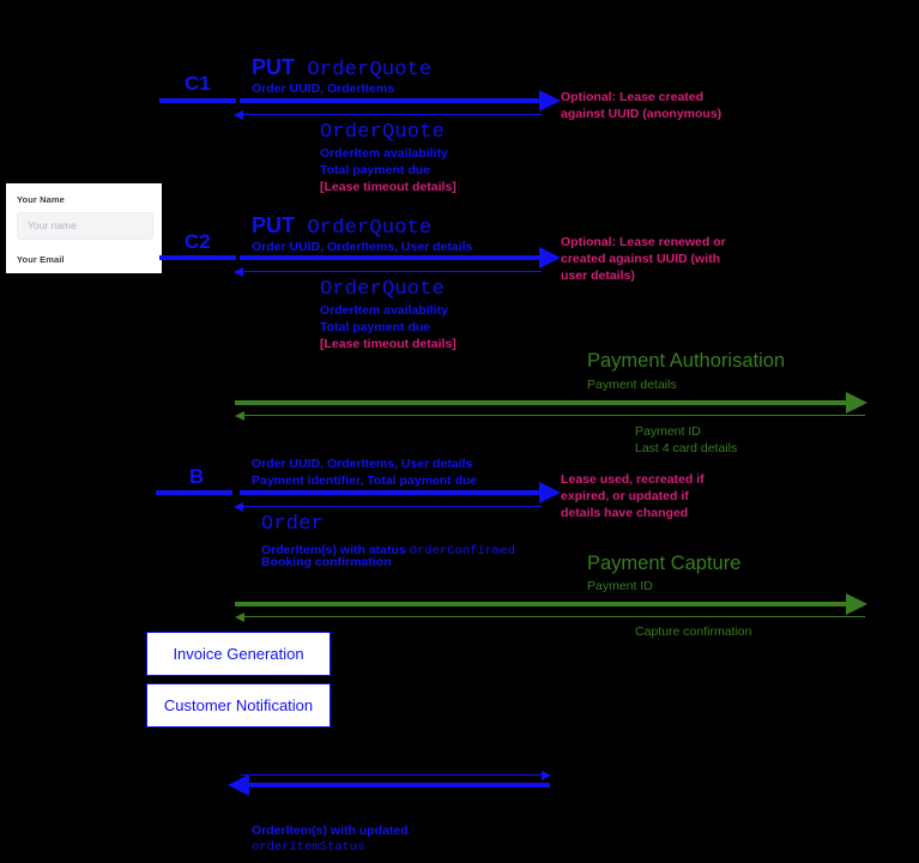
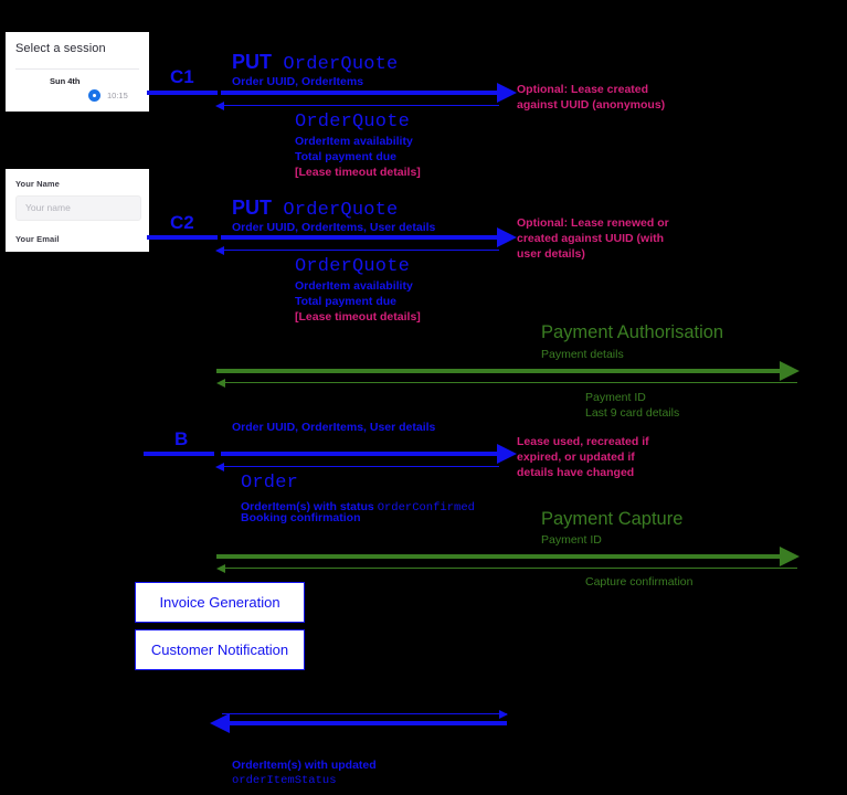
+ Select a session
+ Sun 4th
+ 10:15
  Your Name
  Your name
  Your Email
  C1
  PUT OrderQuote
  Order UUID, OrderItems
  OrderQuote
  OrderItem availability
  Total payment due
  [Lease timeout details]
  Optional: Lease created
  against UUID (anonymous)
  C2
  PUT OrderQuote
  Order UUID, OrderItems, User details
  OrderQuote
  OrderItem availability
  Total payment due
  [Lease timeout details]
  Optional: Lease renewed or
  created against UUID (with
  user details)
  Payment Authorisation
  Payment details
  Payment ID
- Last 4 card details
+ Last 9 card details
  B
  Order UUID, OrderItems, User details
- Payment identifier, Total payment due
  Order
  OrderItem(s) with status OrderConfirmed
  Booking confirmation
  Lease used, recreated if
  expired, or updated if
  details have changed
  Payment Capture
  Payment ID
  Capture confirmation
  Invoice Generation
  Customer Notification
  OrderItem(s) with updated
  orderItemStatus
